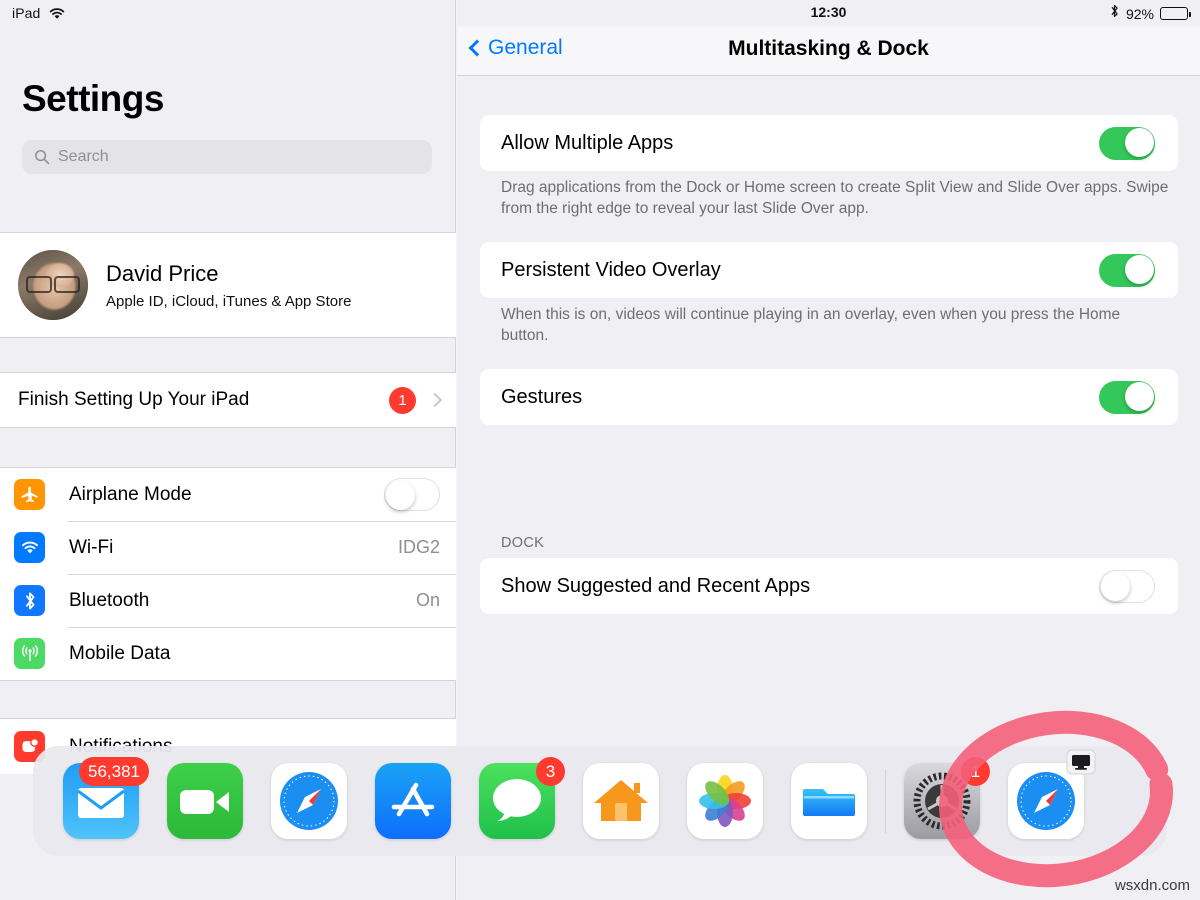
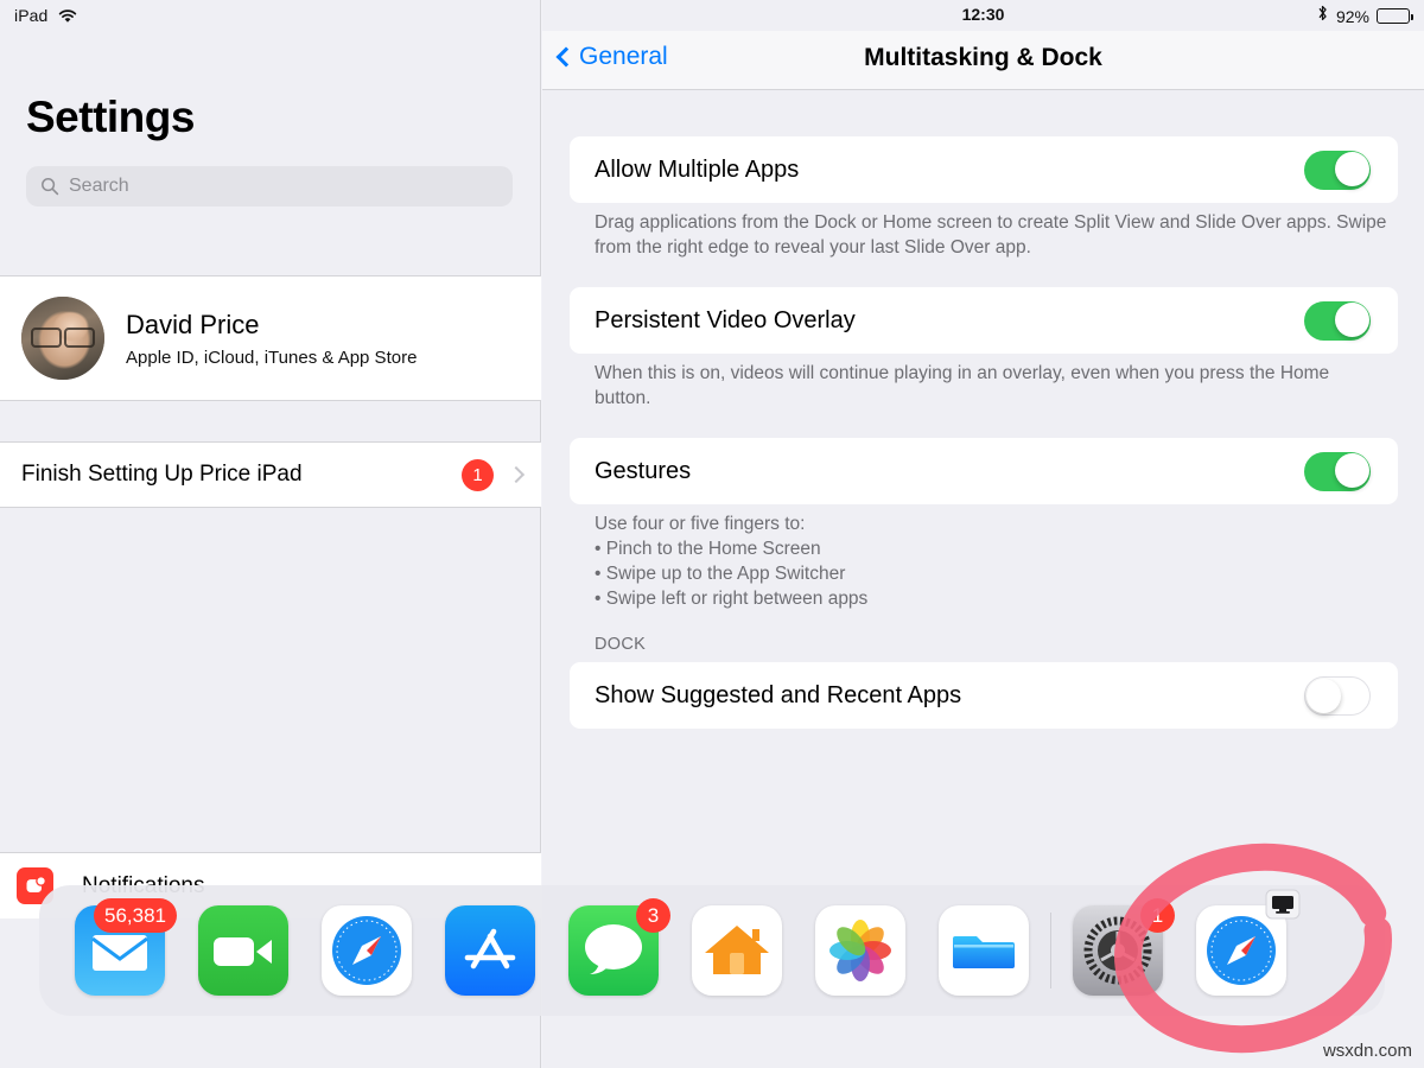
  iPad
  Settings
  Search
  David Price
  Apple ID, iCloud, iTunes & App Store
- Finish Setting Up Your iPad
+ Finish Setting Up Price iPad
  1
- Airplane Mode
- Wi-Fi
- IDG2
- Bluetooth
- On
- Mobile Data
  12:30
  92%
  General
  Multitasking & Dock
  Allow Multiple Apps
  Drag applications from the Dock or Home screen to create Split View and Slide Over apps. Swipe from the right edge to reveal your last Slide Over app.
  Persistent Video Overlay
  When this is on, videos will continue playing in an overlay, even when you press the Home button.
  Gestures
+ Use four or five fingers to:
+ • Pinch to the Home Screen
+ • Swipe up to the App Switcher
+ • Swipe left or right between apps
  DOCK
  Show Suggested and Recent Apps
  56,381
  3
  wsxdn.com
